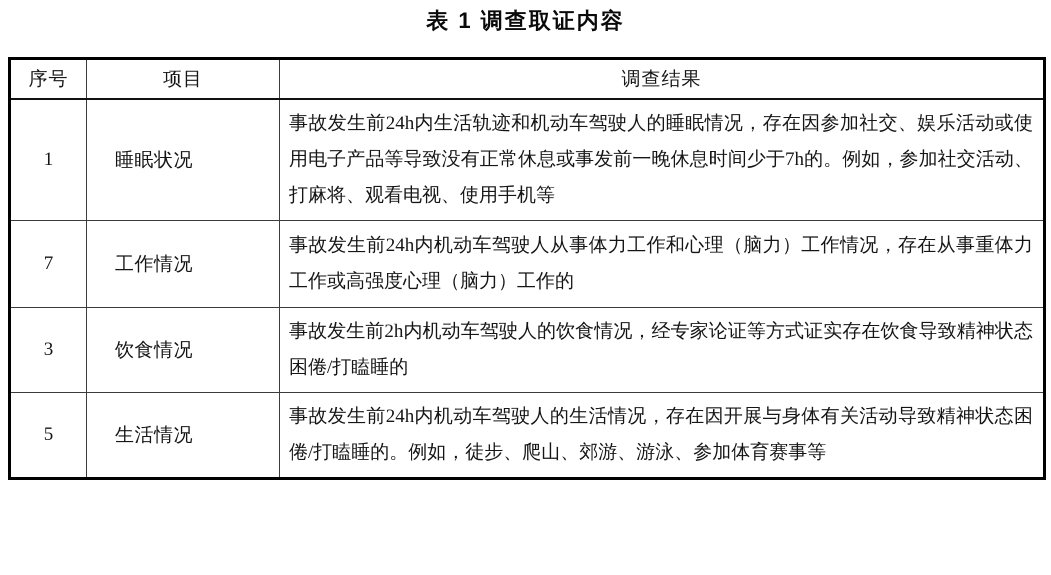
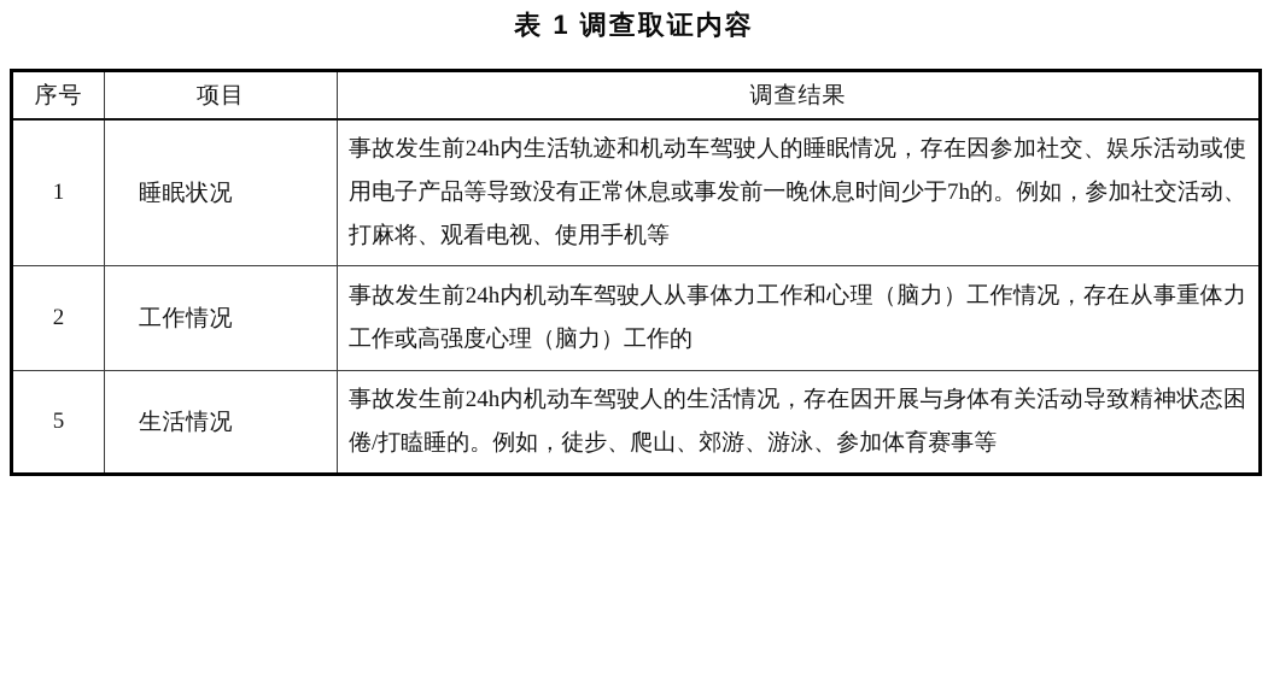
  表 1 调查取证内容
  序号	项目	调查结果
  1	睡眠状况	事故发生前24h内生活轨迹和机动车驾驶人的睡眠情况，存在因参加社交、娱乐活动或使用电子产品等导致没有正常休息或事发前一晚休息时间少于7h的。例如，参加社交活动、打麻将、观看电视、使用手机等
- 7	工作情况	事故发生前24h内机动车驾驶人从事体力工作和心理（脑力）工作情况，存在从事重体力工作或高强度心理（脑力）工作的
+ 2	工作情况	事故发生前24h内机动车驾驶人从事体力工作和心理（脑力）工作情况，存在从事重体力工作或高强度心理（脑力）工作的
- 3	饮食情况	事故发生前2h内机动车驾驶人的饮食情况，经专家论证等方式证实存在饮食导致精神状态困倦/打瞌睡的
  5	生活情况	事故发生前24h内机动车驾驶人的生活情况，存在因开展与身体有关活动导致精神状态困倦/打瞌睡的。例如，徒步、爬山、郊游、游泳、参加体育赛事等
